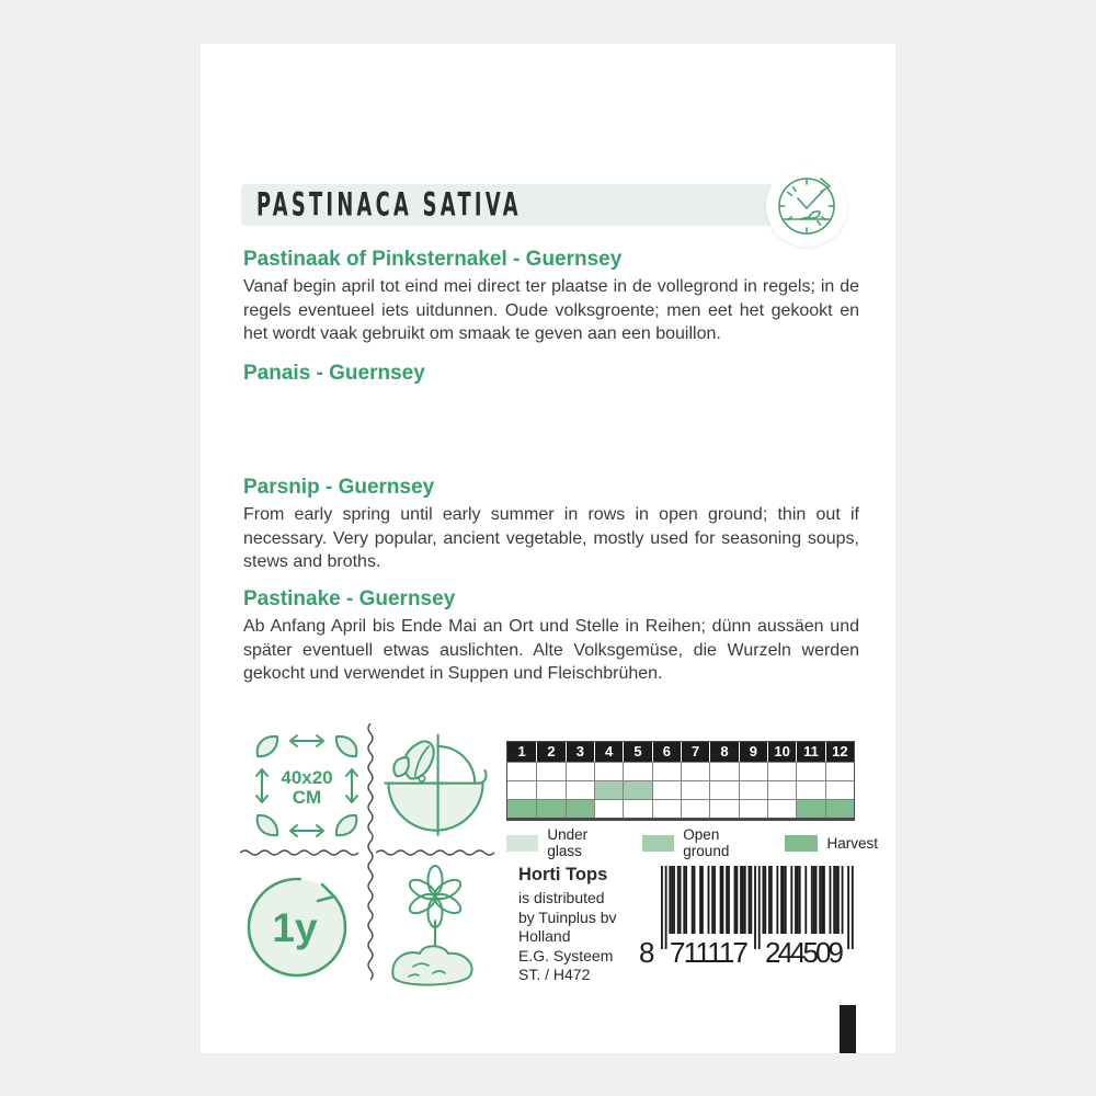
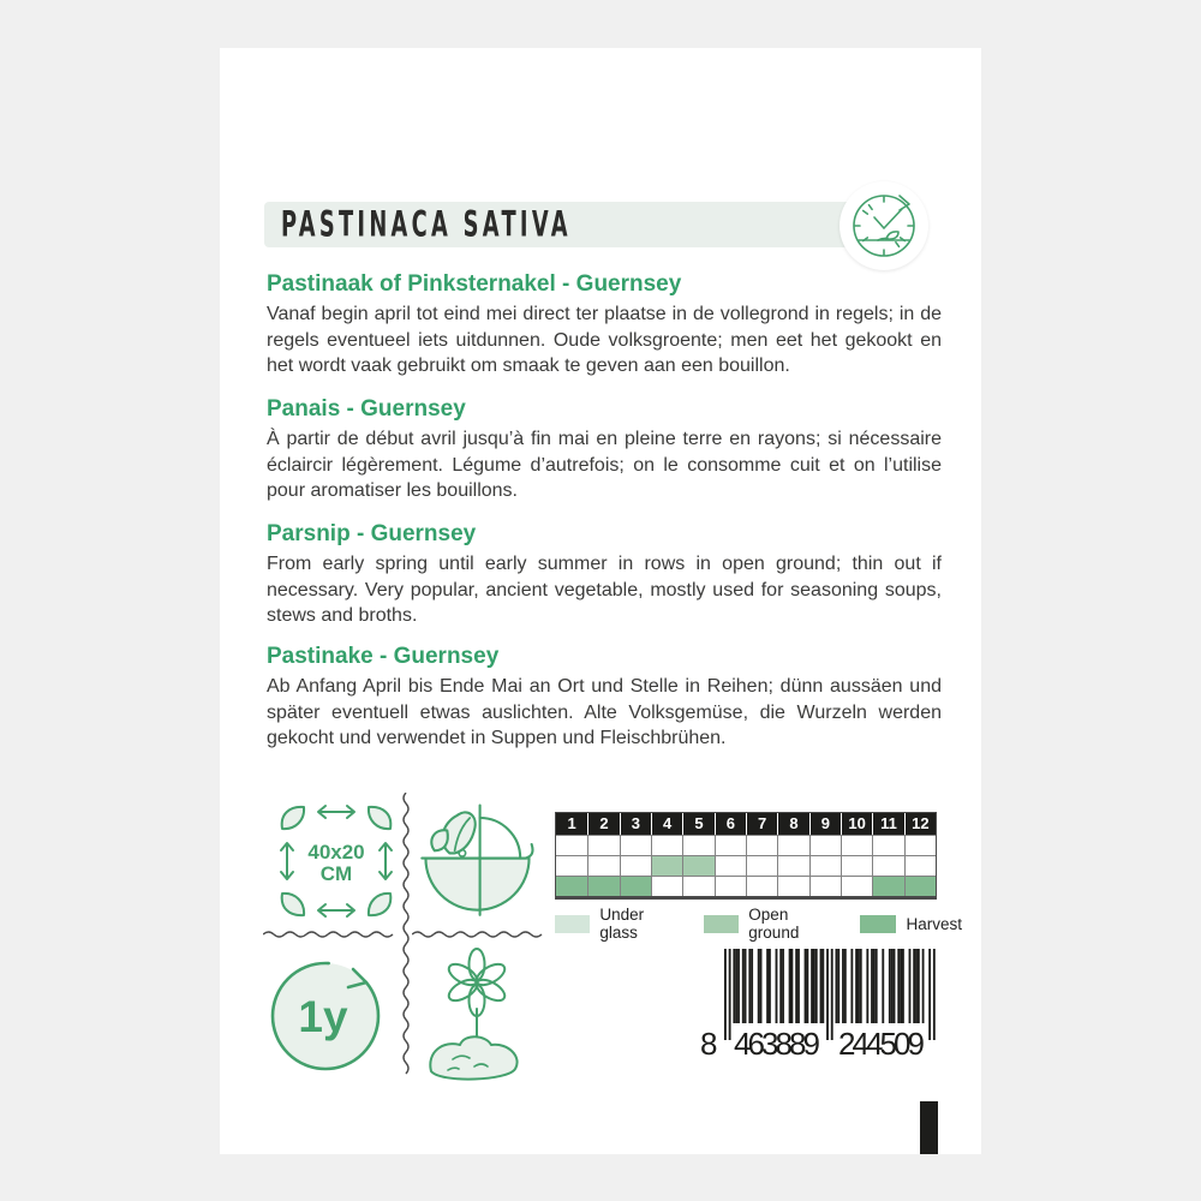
  PASTINACA SATIVA
  Pastinaak of Pinksternakel - Guernsey
  Vanaf begin april tot eind mei direct ter plaatse in de vollegrond in regels; in de regels eventueel iets uitdunnen. Oude volksgroente; men eet het gekookt en het wordt vaak gebruikt om smaak te geven aan een bouillon.
  Panais - Guernsey
+ À partir de début avril jusqu’à fin mai en pleine terre en rayons; si nécessaire éclaircir légèrement. Légume d’autrefois; on le consomme cuit et on l’utilise pour aromatiser les bouillons.
  Parsnip - Guernsey
  From early spring until early summer in rows in open ground; thin out if necessary. Very popular, ancient vegetable, mostly used for seasoning soups, stews and broths.
  Pastinake - Guernsey
  Ab Anfang April bis Ende Mai an Ort und Stelle in Reihen; dünn aussäen und später eventuell etwas auslichten. Alte Volksgemüse, die Wurzeln werden gekocht und verwendet in Suppen und Fleischbrühen.
  40x20
  CM
  1y
  1
  2
  3
  4
  5
  6
  7
  8
  9
  10
  11
  12
  Under glass
  Open ground
  Harvest
- Horti Tops
- is distributed
- by Tuinplus bv
- Holland
- E.G. Systeem
- ST. / H472
  8
- 711117
+ 463889
  244509
